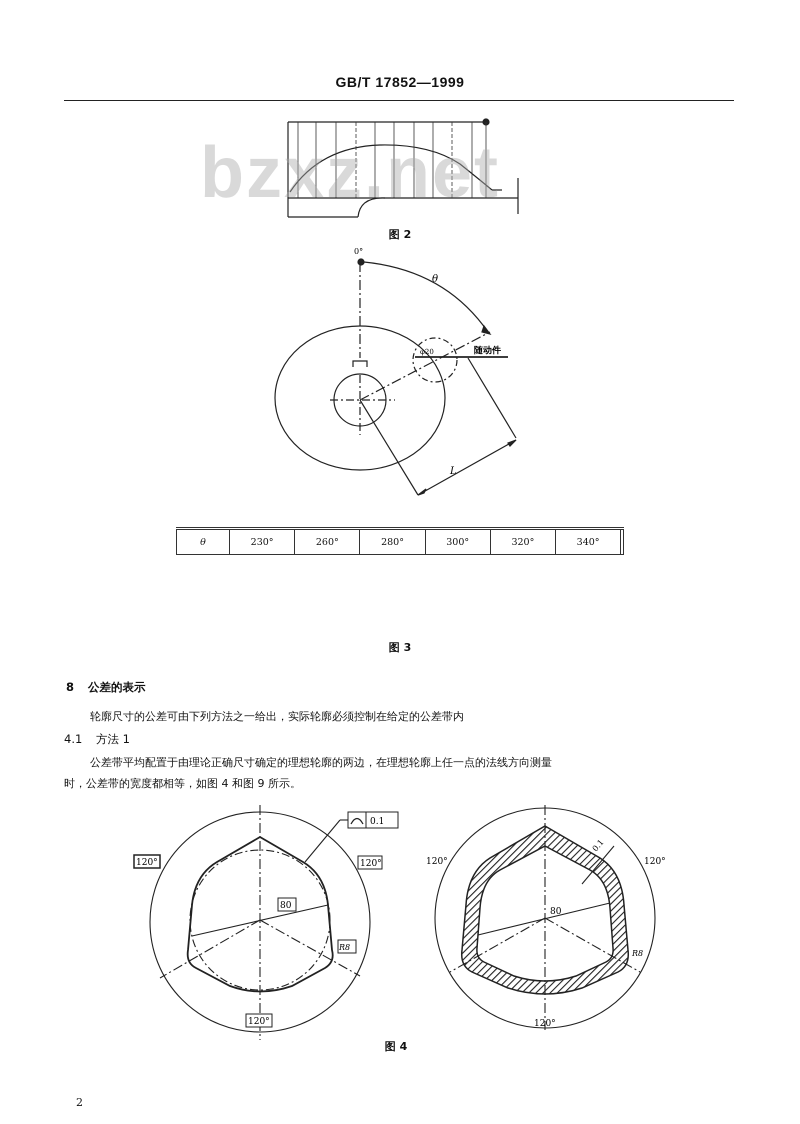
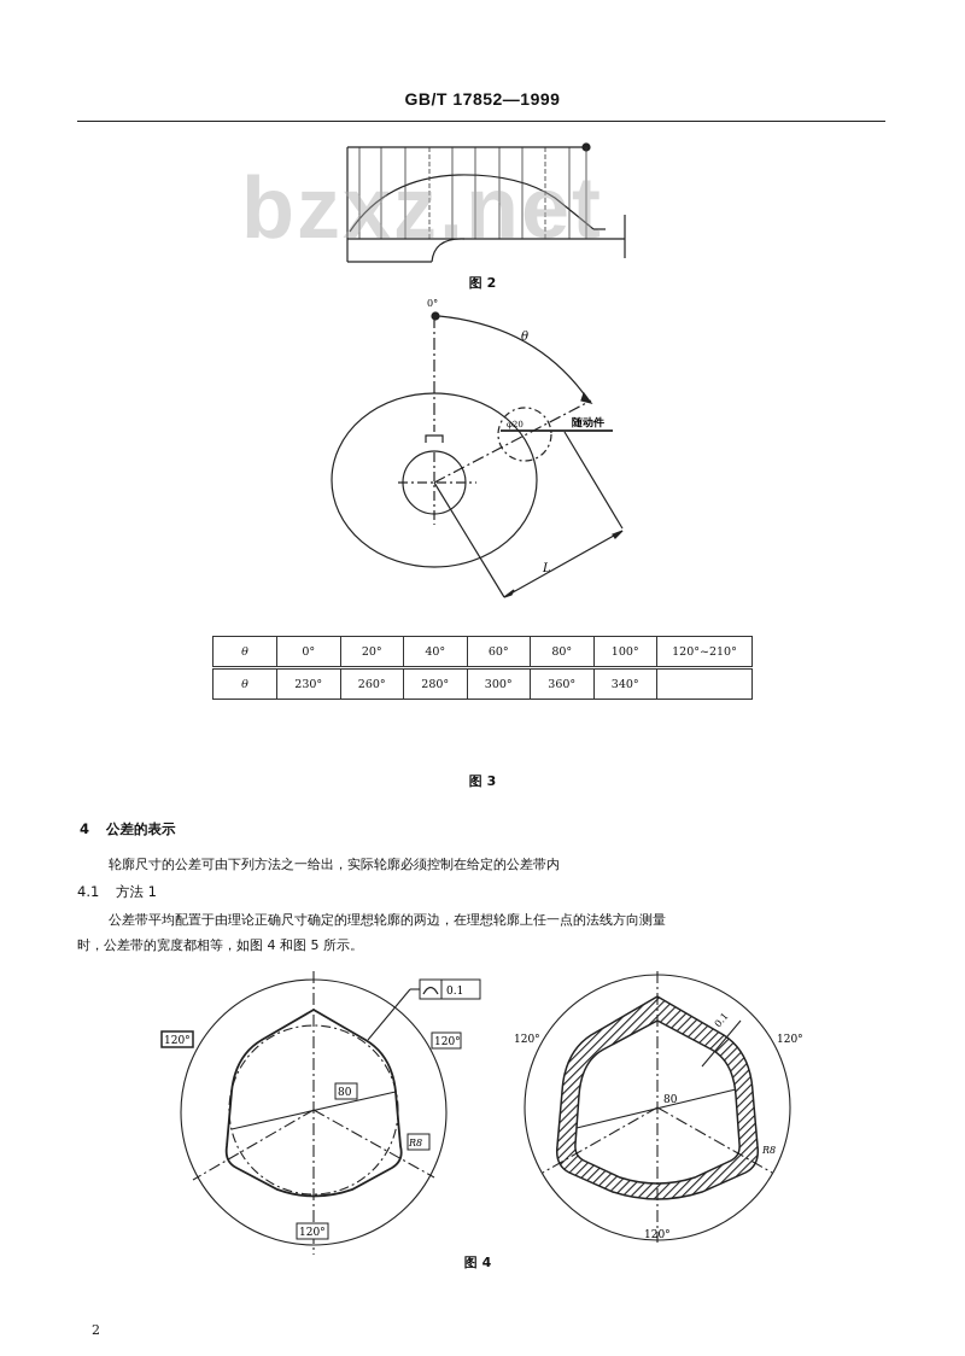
  GB/T 17852—1999
  bzxz.net
  图 2
  0°
  θ
  φ20
  随动件
  L
+ θ	0°	20°	40°	60°	80°	100°	120°~210°
- θ	230°	260°	280°	300°	320°	340°
+ θ	230°	260°	280°	300°	360°	340°
  图 3
- 8 公差的表示
+ 4 公差的表示
  轮廓尺寸的公差可由下列方法之一给出，实际轮廓必须控制在给定的公差带内
  4.1 方法 1
  公差带平均配置于由理论正确尺寸确定的理想轮廓的两边，在理想轮廓上任一点的法线方向测量
- 时，公差带的宽度都相等，如图 4 和图 9 所示。
+ 时，公差带的宽度都相等，如图 4 和图 5 所示。
  0.1
  120°
  120°
  120°
  80
  R8
  120°
  120°
  120°
  80
  R8
  图 4
  2
